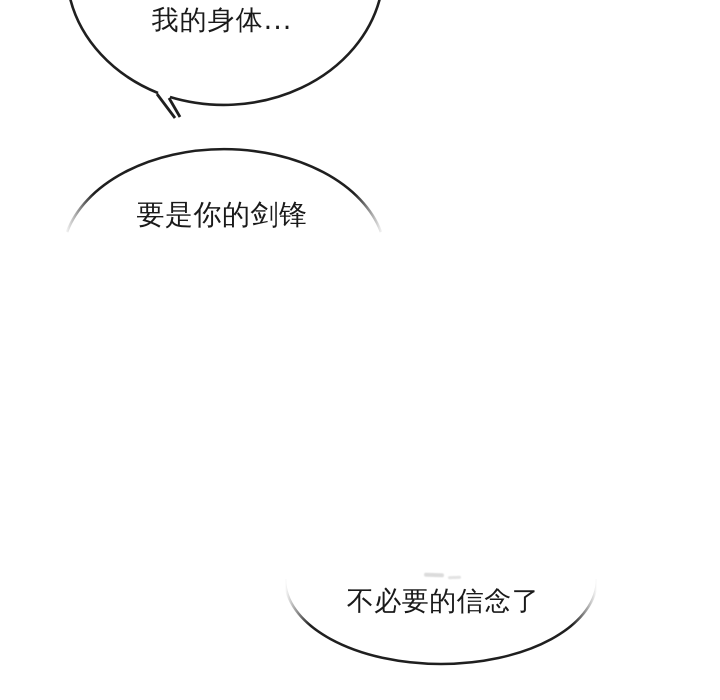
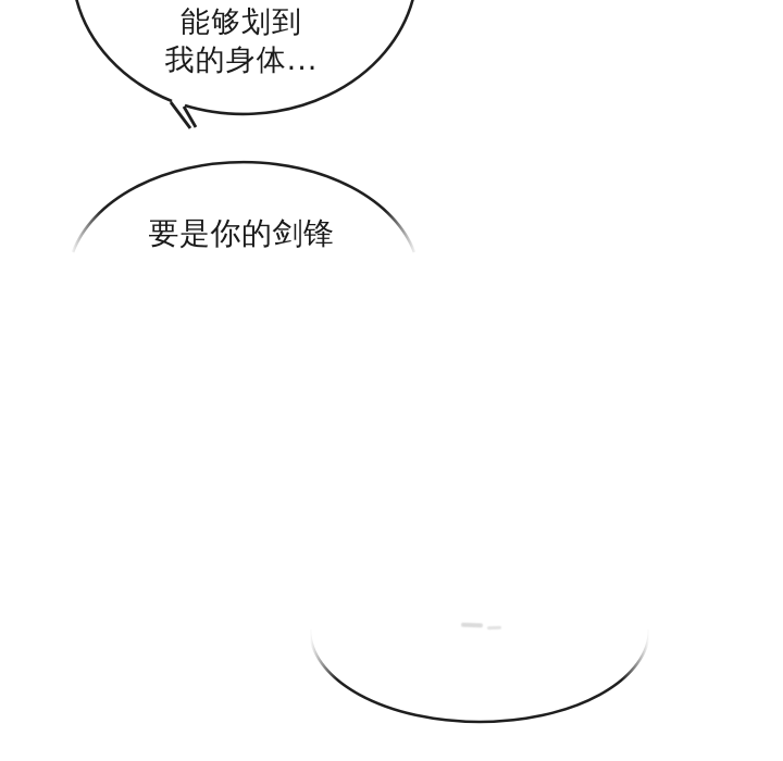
+ 能够划到
  我的身体...
  要是你的剑锋
- 不必要的信念了
